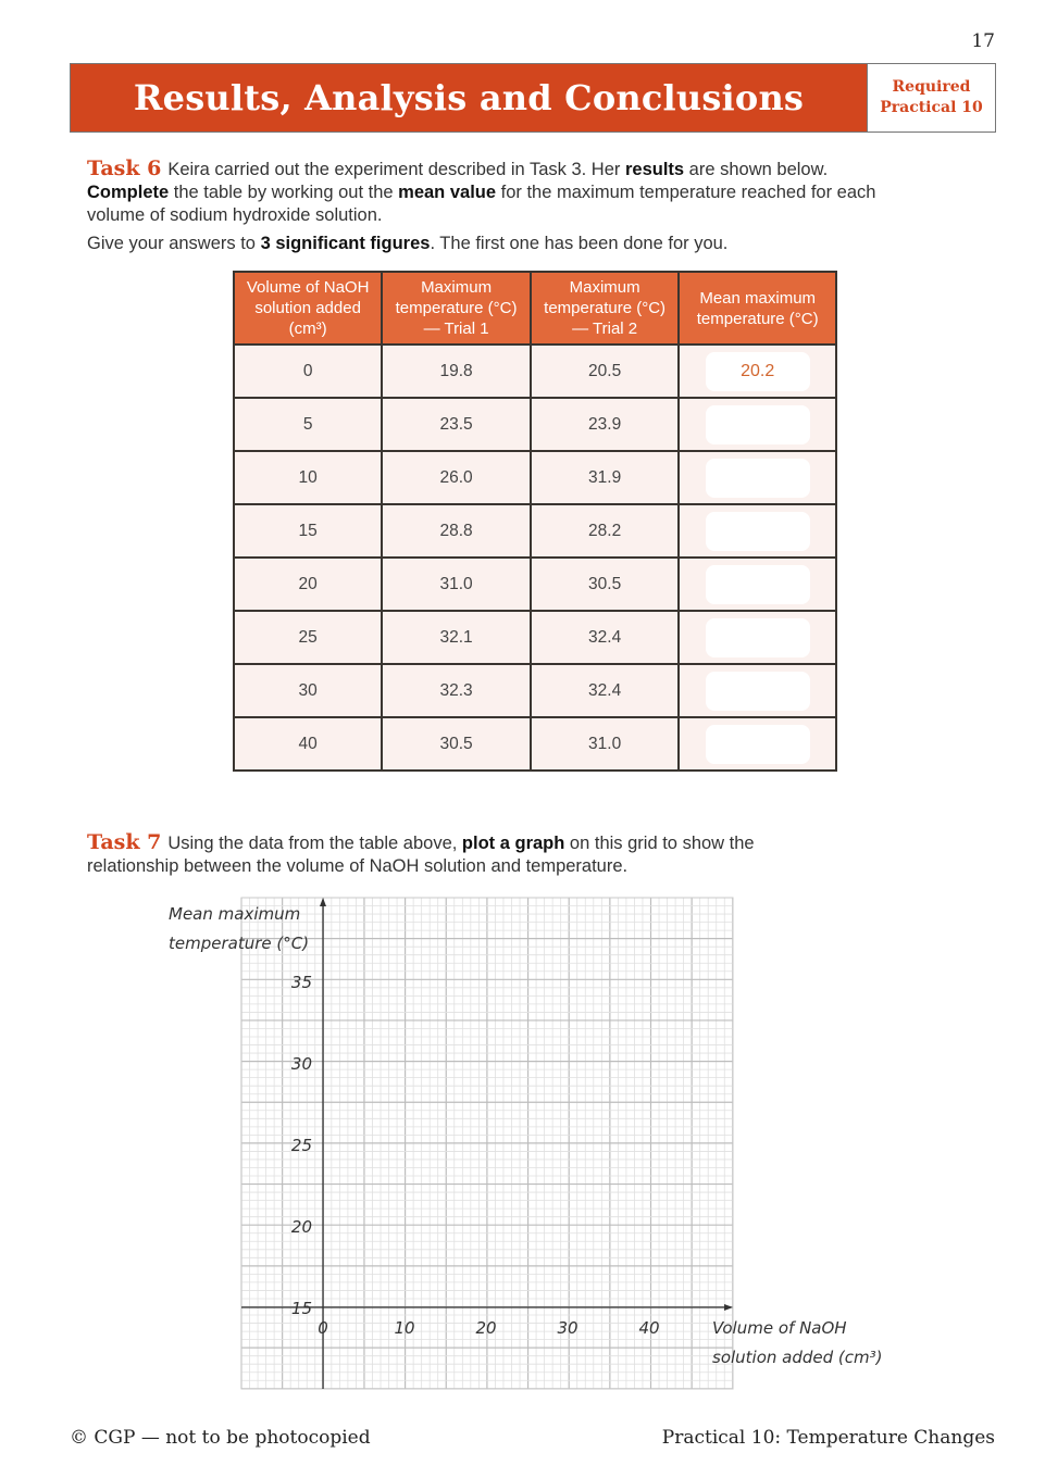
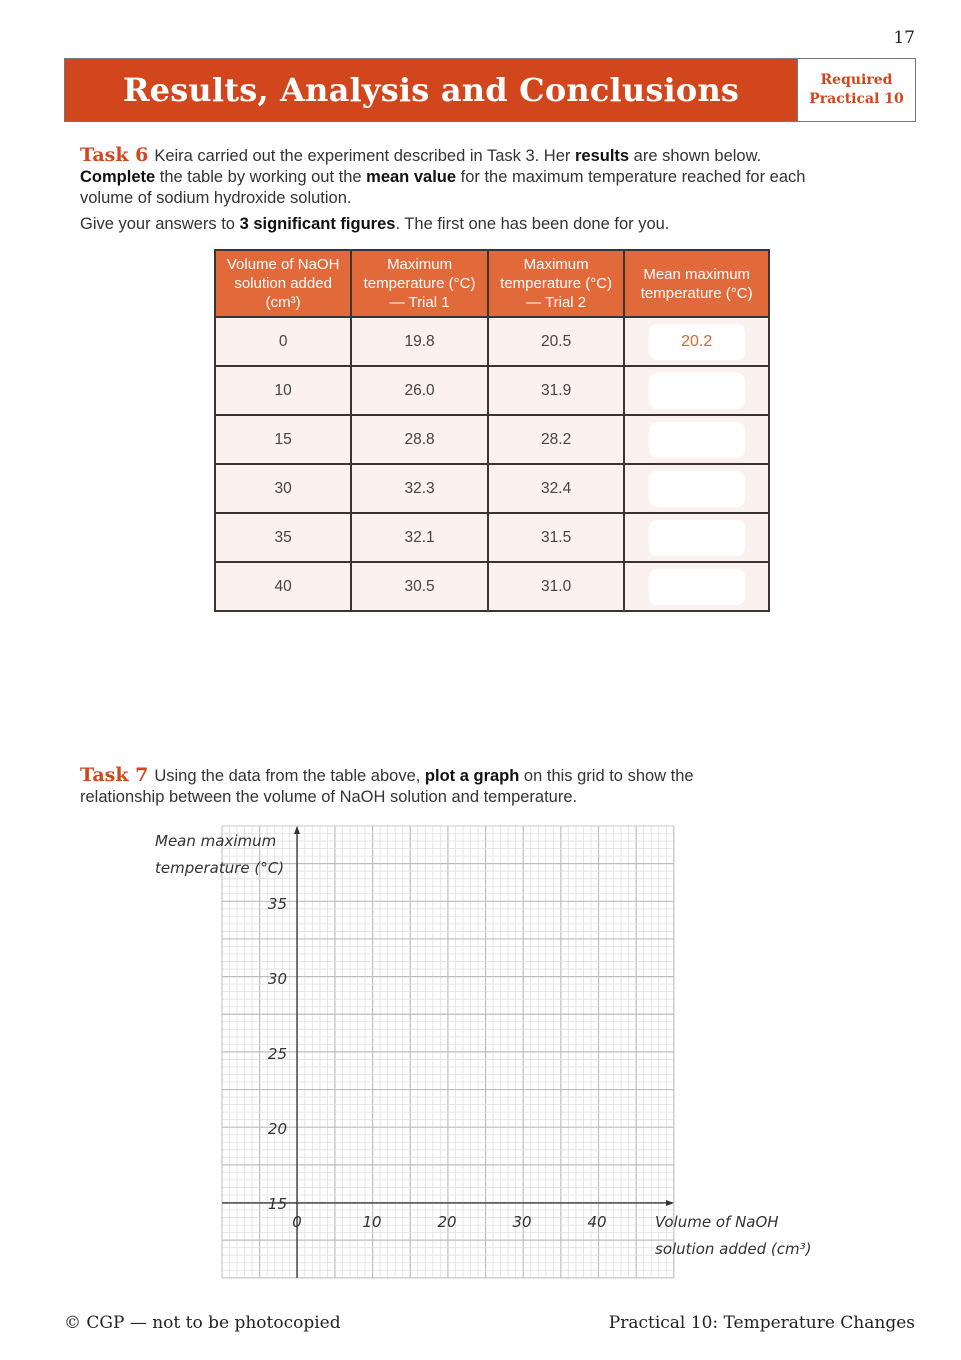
  17
  Results, Analysis and Conclusions
  Required
  Practical 10
  Task 6 Keira carried out the experiment described in Task 3. Her results are shown below. Complete the table by working out the mean value for the maximum temperature reached for each volume of sodium hydroxide solution.
  Give your answers to 3 significant figures. The first one has been done for you.
  Volume of NaOH solution added (cm³)	Maximum temperature (°C) — Trial 1	Maximum temperature (°C) — Trial 2	Mean maximum temperature (°C)
  0	19.8	20.5	20.2
- 5	23.5	23.9
  10	26.0	31.9
  15	28.8	28.2
- 20	31.0	30.5
- 25	32.1	32.4
  30	32.3	32.4
+ 35	32.1	31.5
  40	30.5	31.0
  Task 7 Using the data from the table above, plot a graph on this grid to show the relationship between the volume of NaOH solution and temperature.
  0
  10
  20
  30
  40
  15
  20
  25
  30
  35
  Mean maximum
  temperature (°C)
  Volume of NaOH
  solution added (cm³)
  © CGP — not to be photocopied
  Practical 10: Temperature Changes
